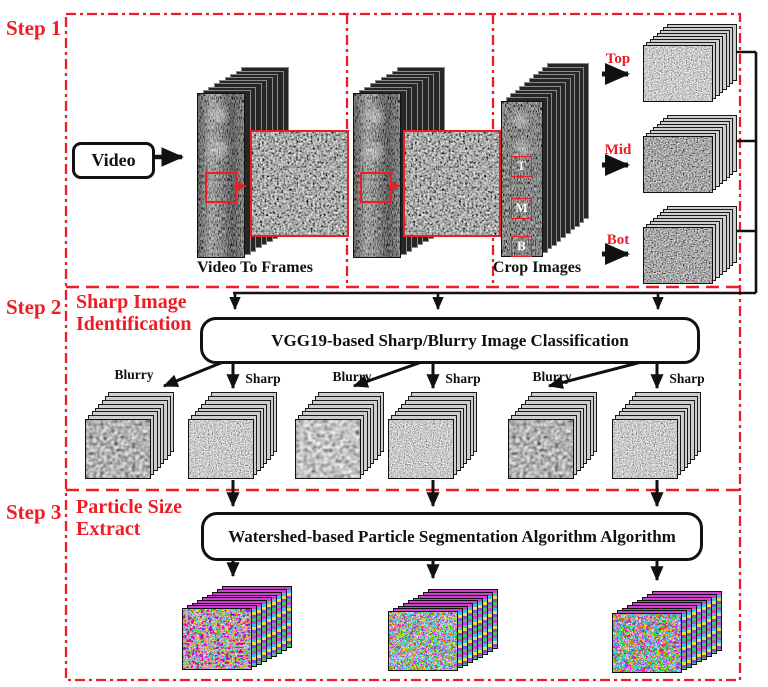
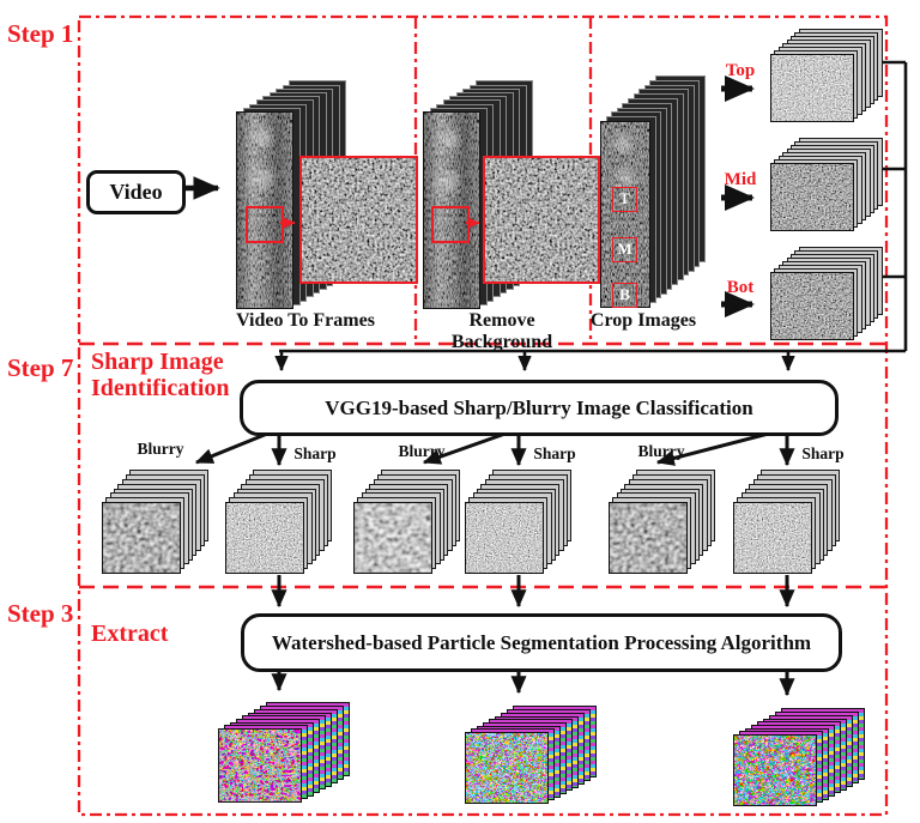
  Step 1
- Step 2
+ Step 7
  Sharp Image
  Identification
  Step 3
- Particle Size
  Extract
  Video
  T
  M
  B
  Video To Frames
+ Remove Background
  Crop Images
  Top
  Mid
  Bot
  VGG19-based Sharp/Blurry Image Classification
  Blurry
  Sharp
  Blurry
  Sharp
  Blurry
  Sharp
- Watershed-based Particle Segmentation Algorithm Algorithm
+ Watershed-based Particle Segmentation Processing Algorithm
